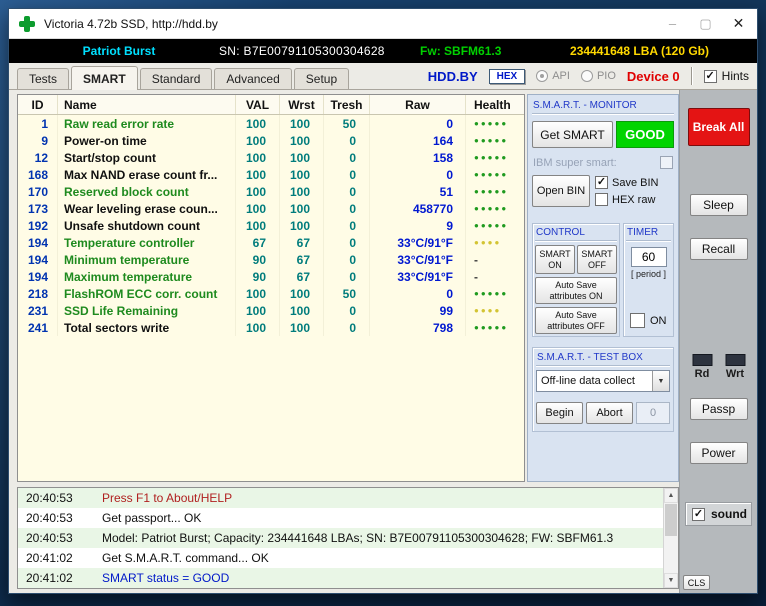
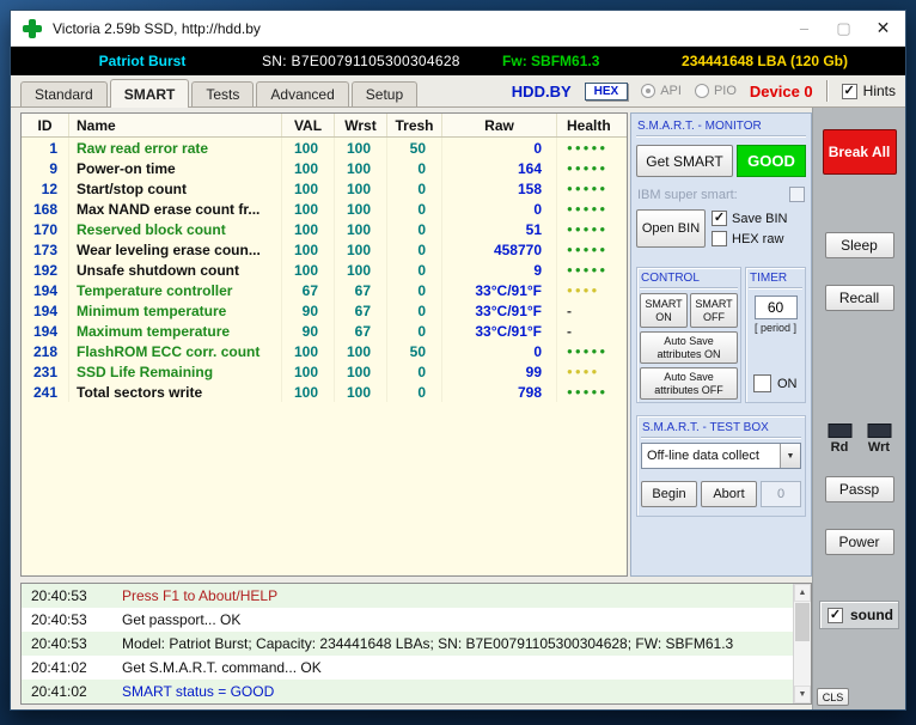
- Victoria 4.72b SSD, http://hdd.by
+ Victoria 2.59b SSD, http://hdd.by
  –
  ▢
  ✕
  Patriot Burst
  SN: B7E00791105300304628
  Fw: SBFM61.3
  234441648 LBA (120 Gb)
- Tests
+ Standard
  SMART
- Standard
+ Tests
  Advanced
  Setup
  HDD.BY
  HEX
  API
  PIO
  Device 0
  Hints
  ID
  Name
  VAL
  Wrst
  Tresh
  Raw
  Health
  1
  Raw read error rate
  100
  100
  50
  0
  ●●●●●
  9
  Power-on time
  100
  100
  0
  164
  ●●●●●
  12
  Start/stop count
  100
  100
  0
  158
  ●●●●●
  168
  Max NAND erase count fr...
  100
  100
  0
  0
  ●●●●●
  170
  Reserved block count
  100
  100
  0
  51
  ●●●●●
  173
  Wear leveling erase coun...
  100
  100
  0
  458770
  ●●●●●
  192
  Unsafe shutdown count
  100
  100
  0
  9
  ●●●●●
  194
  Temperature controller
  67
  67
  0
  33°C/91°F
  ●●●●
  194
  Minimum temperature
  90
  67
  0
  33°C/91°F
  -
  194
  Maximum temperature
  90
  67
  0
  33°C/91°F
  -
  218
  FlashROM ECC corr. count
  100
  100
  50
  0
  ●●●●●
  231
  SSD Life Remaining
  100
  100
  0
  99
  ●●●●
  241
  Total sectors write
  100
  100
  0
  798
  ●●●●●
  S.M.A.R.T. - MONITOR
  Get SMART
  GOOD
  IBM super smart:
  Open BIN
  Save BIN
  HEX raw
  CONTROL
  SMART ON
  SMART OFF
  Auto Save attributes ON
  Auto Save attributes OFF
  TIMER
  60
  [ period ]
  ON
  S.M.A.R.T. - TEST BOX
  Off-line data collect
  Begin
  Abort
  0
  20:40:53
  Press F1 to About/HELP
  20:40:53
  Get passport... OK
  20:40:53
  Model: Patriot Burst; Capacity: 234441648 LBAs; SN: B7E00791105300304628; FW: SBFM61.3
  20:41:02
  Get S.M.A.R.T. command... OK
  20:41:02
  SMART status = GOOD
  Break All
  Sleep
  Recall
  Rd
  Wrt
  Passp
  Power
  sound
  CLS
